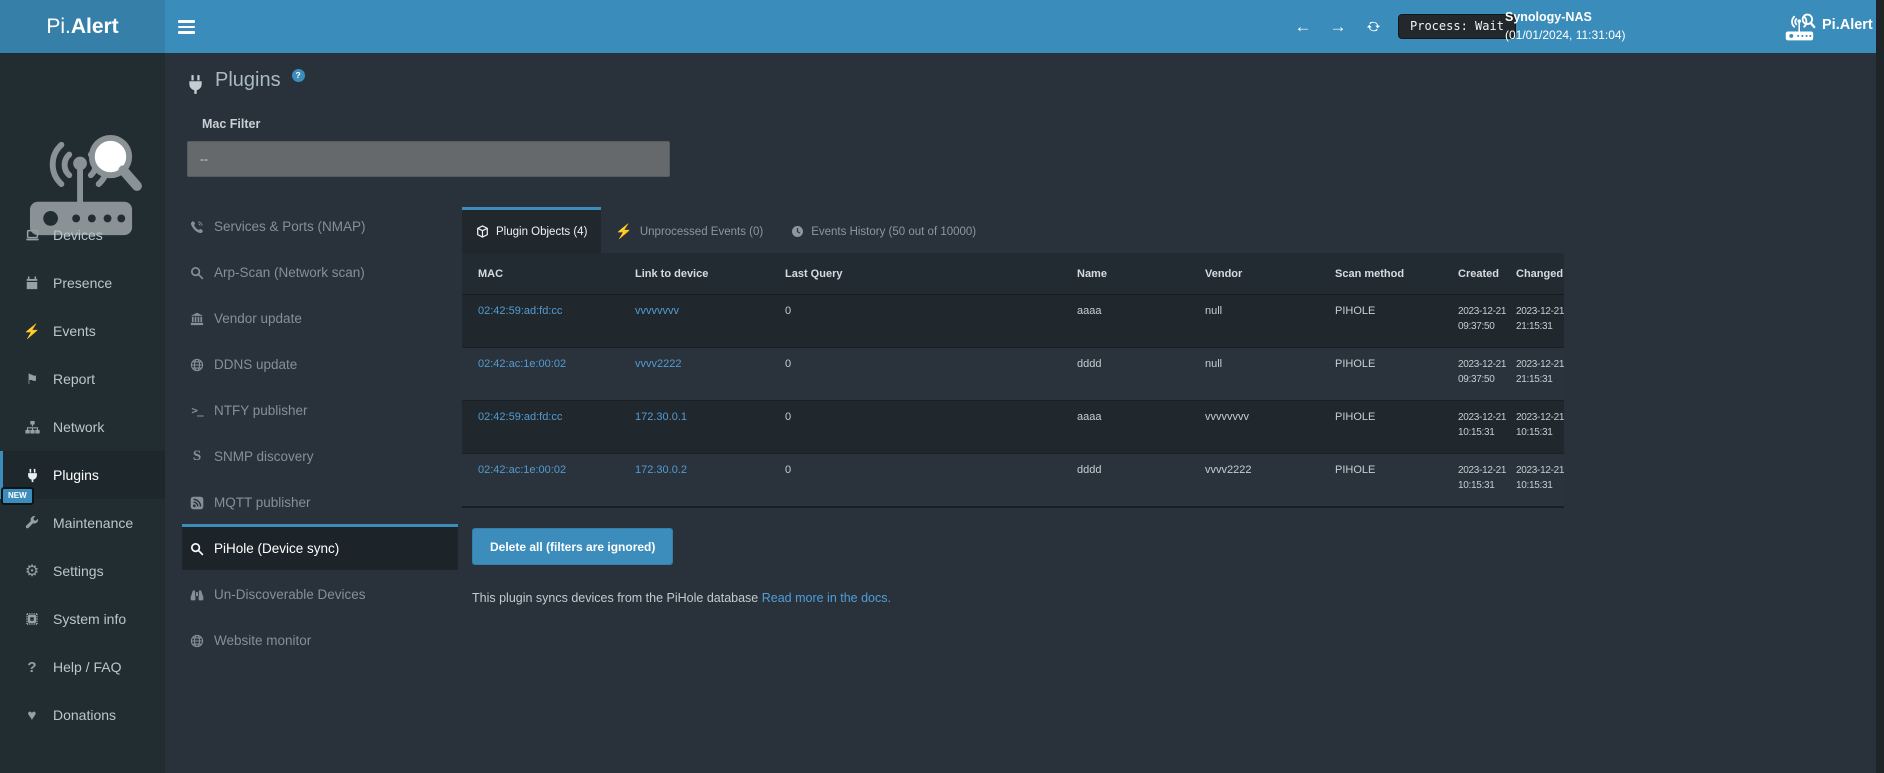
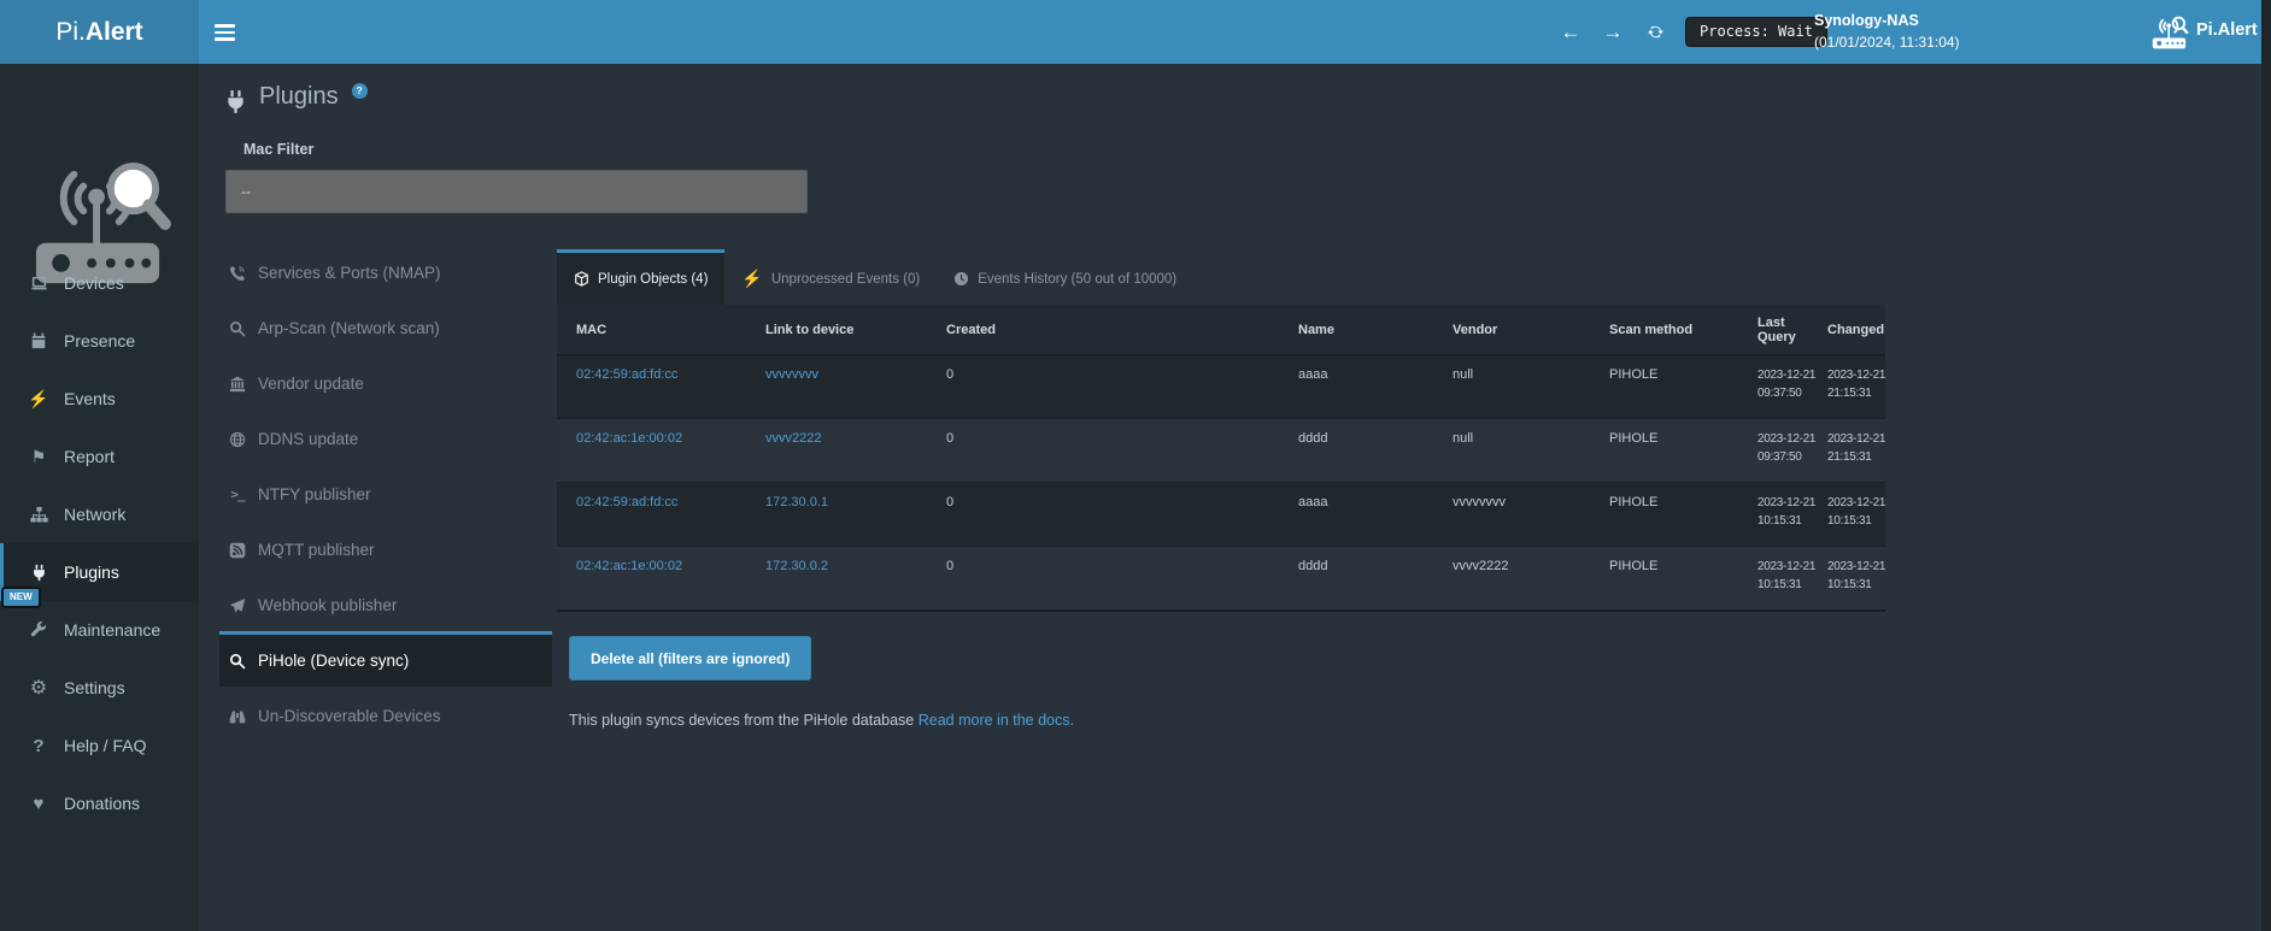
  Pi.
  Alert
  ←
  →
  Process: Wait
  Synology-NAS
  (01/01/2024, 11:31:04)
  Pi.Alert
  Devices
  Presence
  ⚡
  Events
  ⚑
  Report
  Network
  Plugins
  Maintenance
  NEW
  ⚙
  Settings
- System info
  ?
  Help / FAQ
  ♥
  Donations
  Plugins
  ?
  Mac Filter
  --
  Services & Ports (NMAP)
  Arp-Scan (Network scan)
  Vendor update
  DDNS update
  >_
  NTFY publisher
- S
- SNMP discovery
  MQTT publisher
+ Webhook publisher
  PiHole (Device sync)
  Un-Discoverable Devices
- Website monitor
  Plugin Objects (4)
  ⚡
  Unprocessed Events (0)
  Events History (50 out of 10000)
  MAC
  Link to device
- Last Query
+ Created
  Name
  Vendor
  Scan method
- Created
+ Last Query
  Changed
  02:42:59:ad:fd:cc
  vvvvvvvv
  0
  aaaa
  null
  PIHOLE
  2023-12-21
  09:37:50
  2023-12-21
  21:15:31
  02:42:ac:1e:00:02
  vvvv2222
  0
  dddd
  null
  PIHOLE
  2023-12-21
  09:37:50
  2023-12-21
  21:15:31
  02:42:59:ad:fd:cc
  172.30.0.1
  0
  aaaa
  vvvvvvvv
  PIHOLE
  2023-12-21
  10:15:31
  2023-12-21
  10:15:31
  02:42:ac:1e:00:02
  172.30.0.2
  0
  dddd
  vvvv2222
  PIHOLE
  2023-12-21
  10:15:31
  2023-12-21
  10:15:31
  Delete all (filters are ignored)
  This plugin syncs devices from the PiHole database Read more in the docs.
